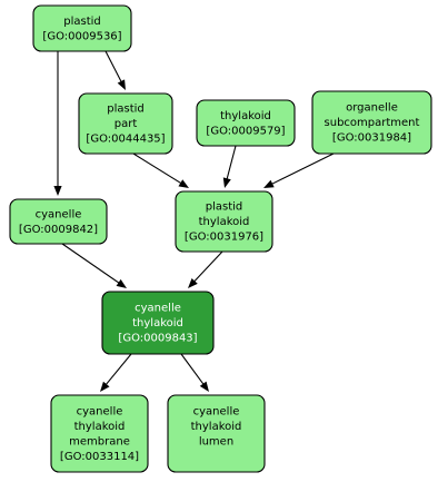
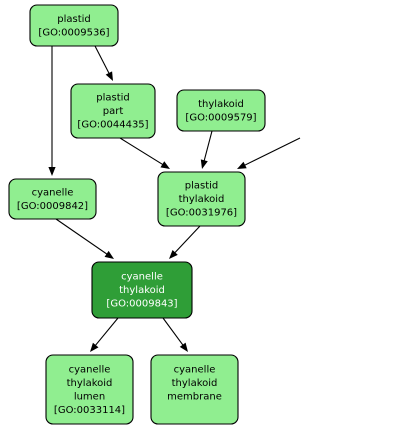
  plastid
  [GO:0009536]
  plastid
  part
  [GO:0044435]
  thylakoid
  [GO:0009579]
- organelle
- subcompartment
- [GO:0031984]
  cyanelle
  [GO:0009842]
  plastid
  thylakoid
  [GO:0031976]
  cyanelle
  thylakoid
  [GO:0009843]
  cyanelle
  thylakoid
- membrane
+ lumen
  [GO:0033114]
  cyanelle
  thylakoid
- lumen
+ membrane
